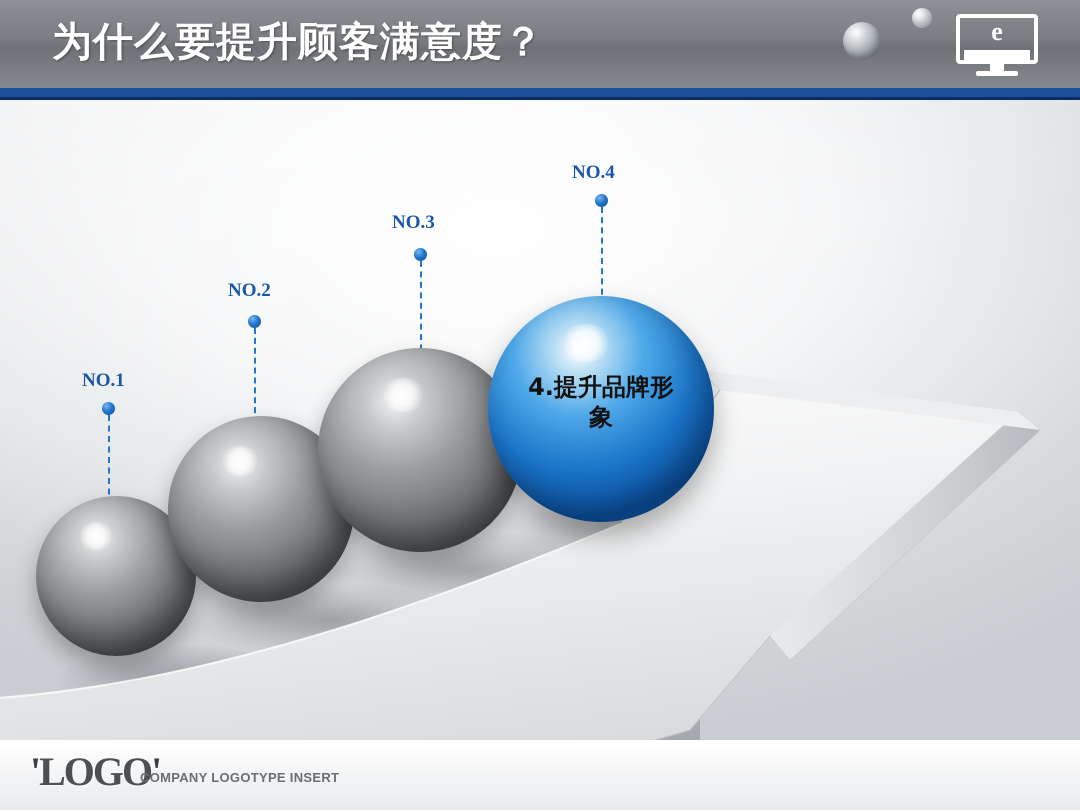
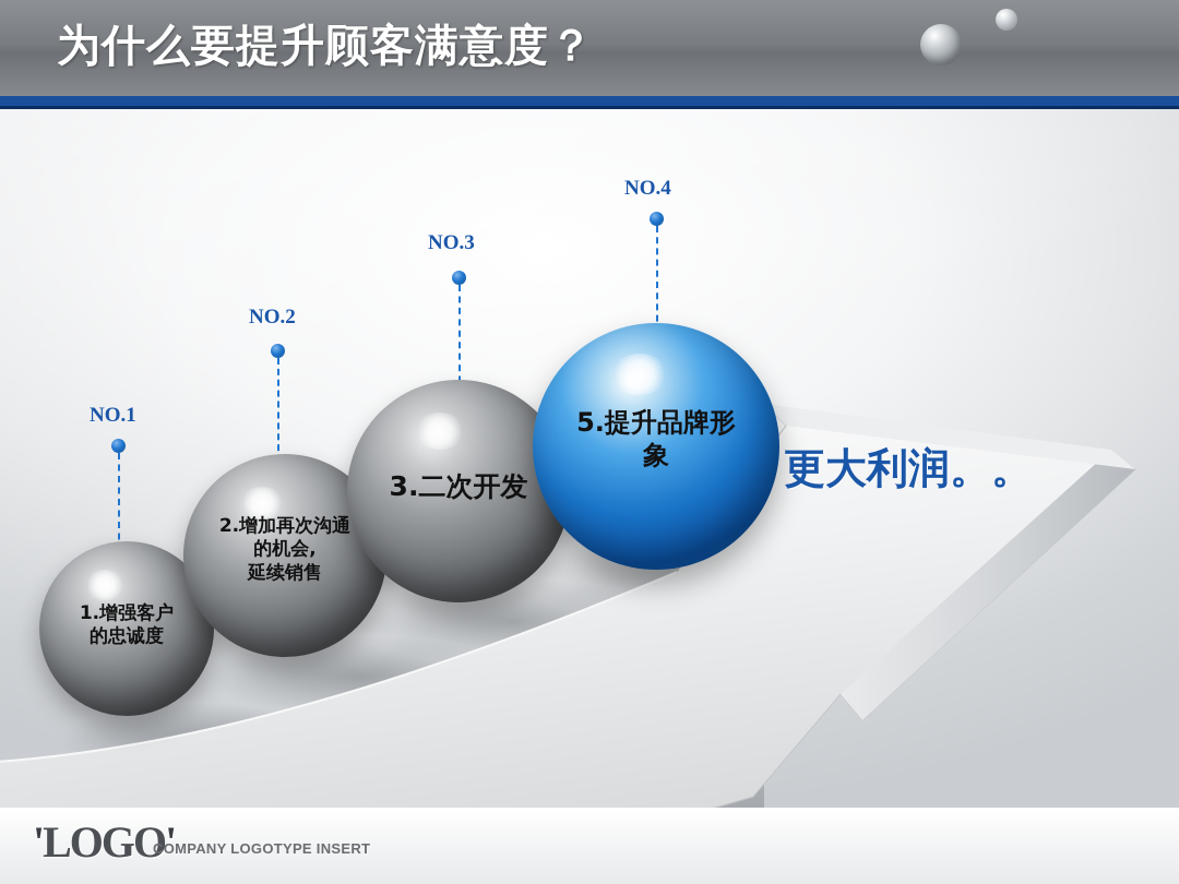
  NO.1
  NO.2
  NO.3
  NO.4
+ 1.增强客户
+ 的忠诚度
+ 2.增加再次沟通
+ 的机会,
+ 延续销售
+ 3.二次开发
- 4.提升品牌形
+ 5.提升品牌形
  象
+ 更大利润。。
  'LOGO'
  COMPANY LOGOTYPE INSERT
  为什么要提升顾客满意度？
- e
